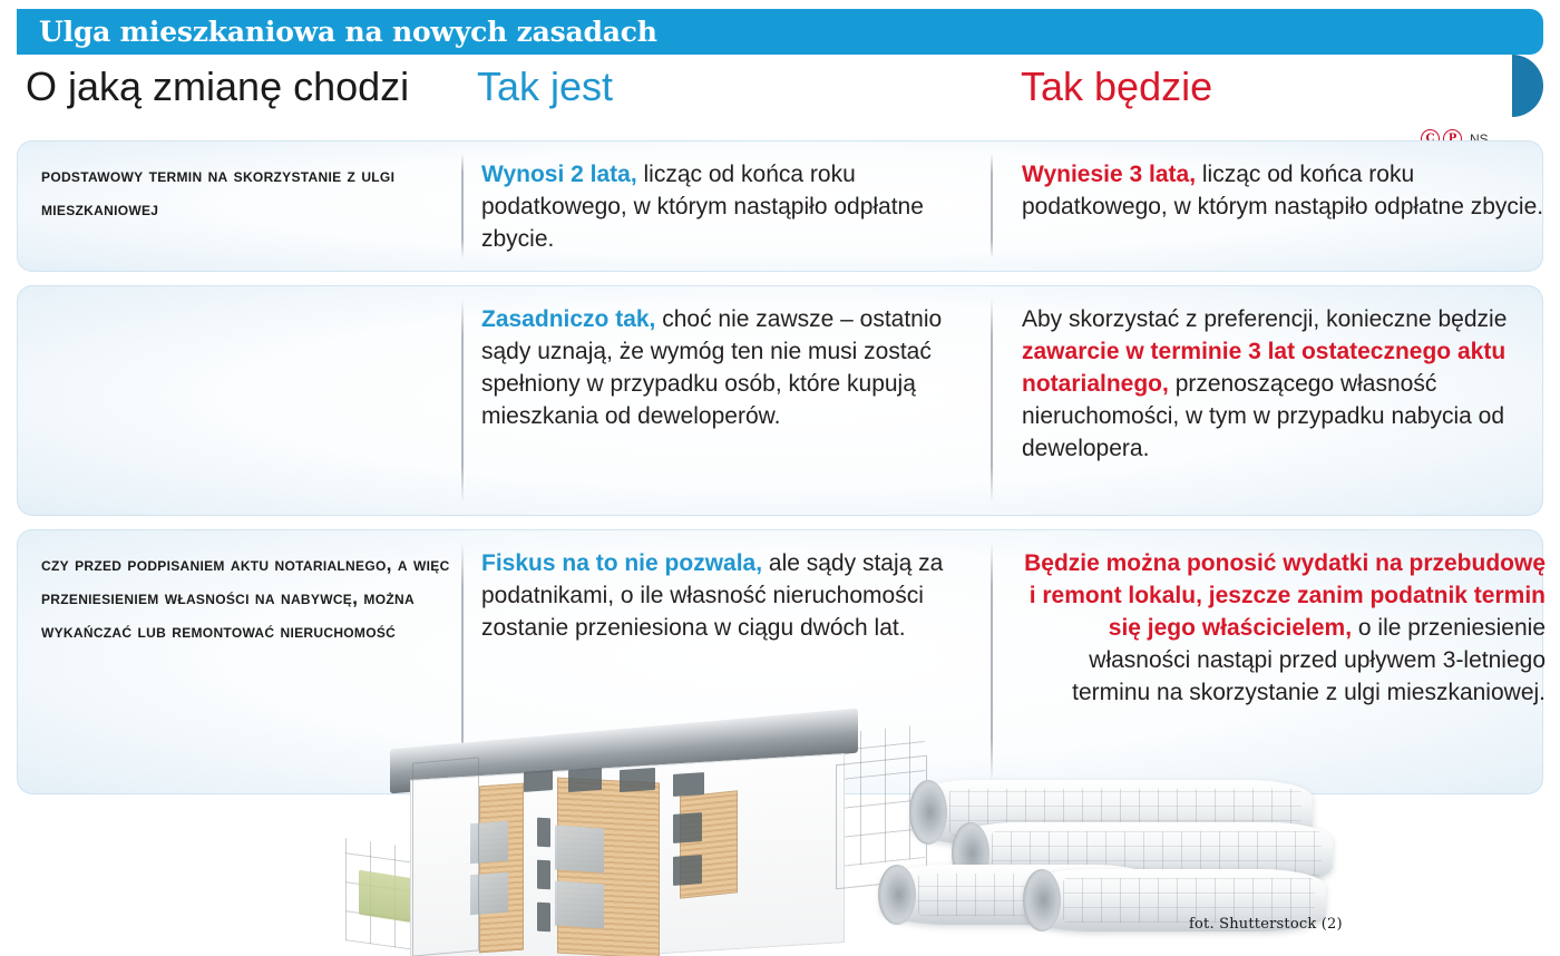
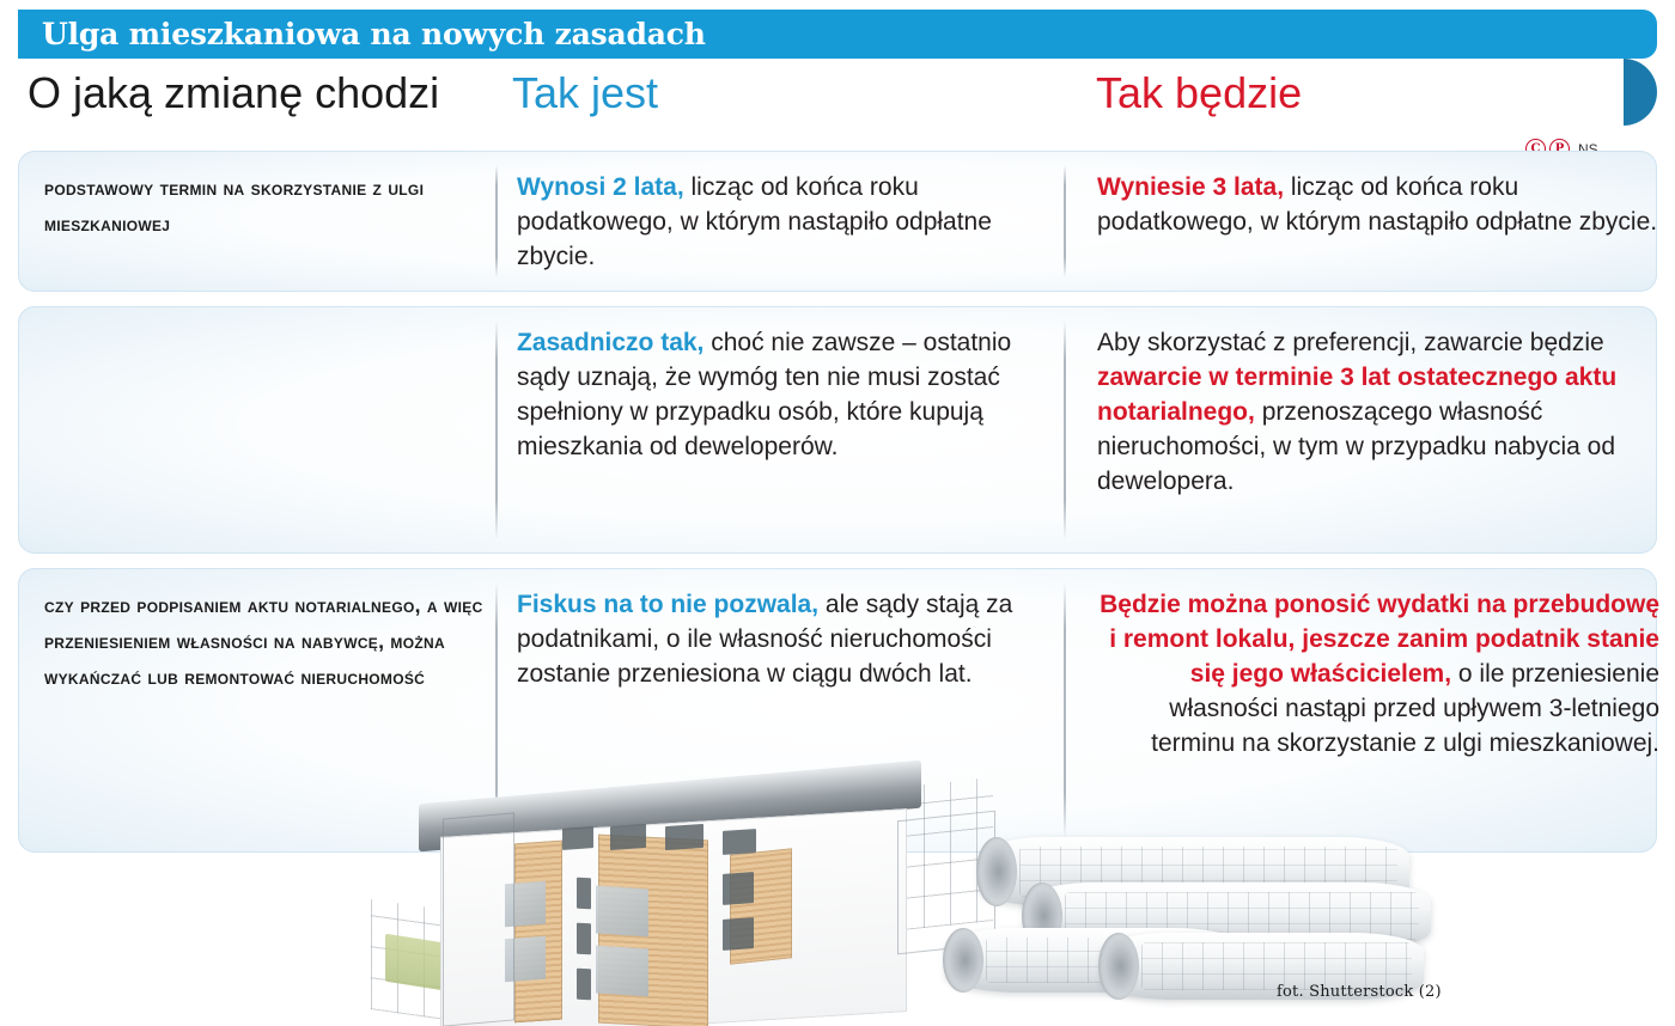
  Ulga mieszkaniowa na nowych zasadach
  O jaką zmianę chodzi
  Tak jest
  Tak będzie
  C
  P
  NS
  podstawowy termin na skorzystanie z ulgi mieszkaniowej
  Wynosi 2 lata, licząc od końca roku podatkowego, w którym nastąpiło odpłatne zbycie.
  Wyniesie 3 lata, licząc od końca roku podatkowego, w którym nastąpiło odpłatne zbycie.
  Zasadniczo tak, choć nie zawsze – ostatnio sądy uznają, że wymóg ten nie musi zostać spełniony w przypadku osób, które kupują mieszkania od deweloperów.
- Aby skorzystać z preferencji, konieczne będzie zawarcie w terminie 3 lat ostatecznego aktu notarialnego, przenoszącego własność nieruchomości, w tym w przypadku nabycia od dewelopera.
+ Aby skorzystać z preferencji, zawarcie będzie zawarcie w terminie 3 lat ostatecznego aktu notarialnego, przenoszącego własność nieruchomości, w tym w przypadku nabycia od dewelopera.
  czy przed podpisaniem aktu notarialnego, a więc przeniesieniem własności na nabywcę, można wykańczać lub remontować nieruchomość
  Fiskus na to nie pozwala, ale sądy stają za podatnikami, o ile własność nieruchomości zostanie przeniesiona w ciągu dwóch lat.
- Będzie można ponosić wydatki na przebudowę i remont lokalu, jeszcze zanim podatnik termin się jego właścicielem, o ile przeniesienie własności nastąpi przed upływem 3-letniego terminu na skorzystanie z ulgi mieszkaniowej.
+ Będzie można ponosić wydatki na przebudowę i remont lokalu, jeszcze zanim podatnik stanie się jego właścicielem, o ile przeniesienie własności nastąpi przed upływem 3-letniego terminu na skorzystanie z ulgi mieszkaniowej.
  fot. Shutterstock (2)
